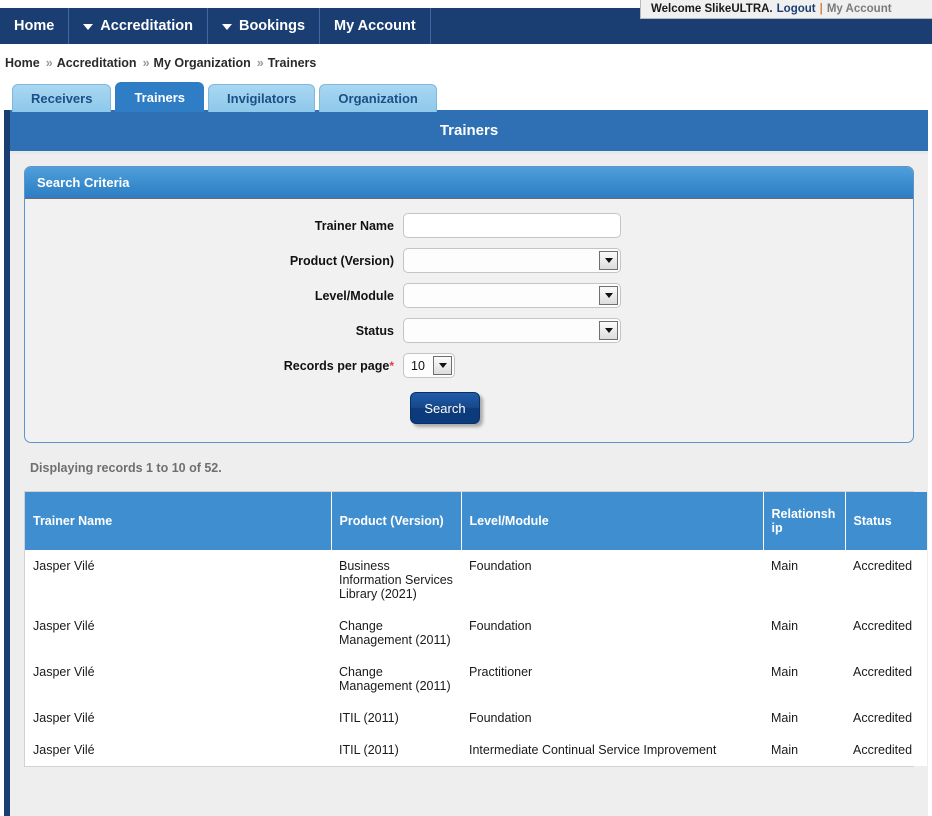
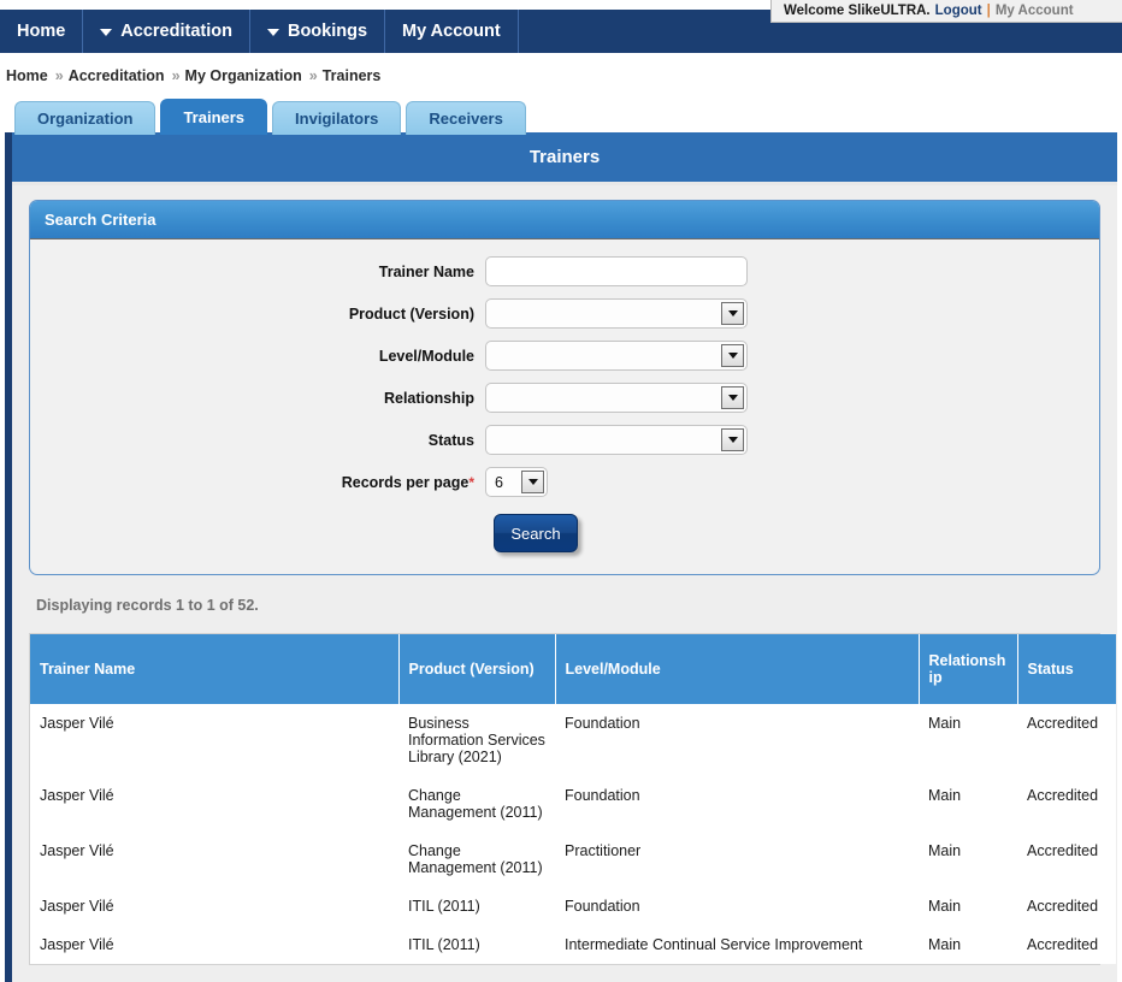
  Welcome SlikeULTRA.
  Logout
  |
  My Account
  Home
  Accreditation
  Bookings
  My Account
  Home
  »
  Accreditation
  »
  My Organization
  »
  Trainers
- Receivers
+ Organization
  Trainers
  Invigilators
- Organization
+ Receivers
  Trainers
  Search Criteria
  Trainer Name
  Product (Version)
  Level/Module
+ Relationship
  Status
  Records per page*
- 10
+ 6
  Search
- Displaying records 1 to 10 of 52.
+ Displaying records 1 to 1 of 52.
  Trainer Name	Product (Version)	Level/Module	Relationship	Status
  Jasper Vilé	Business Information Services Library (2021)	Foundation	Main	Accredited
  Jasper Vilé	Change Management (2011)	Foundation	Main	Accredited
  Jasper Vilé	Change Management (2011)	Practitioner	Main	Accredited
  Jasper Vilé	ITIL (2011)	Foundation	Main	Accredited
  Jasper Vilé	ITIL (2011)	Intermediate Continual Service Improvement	Main	Accredited
